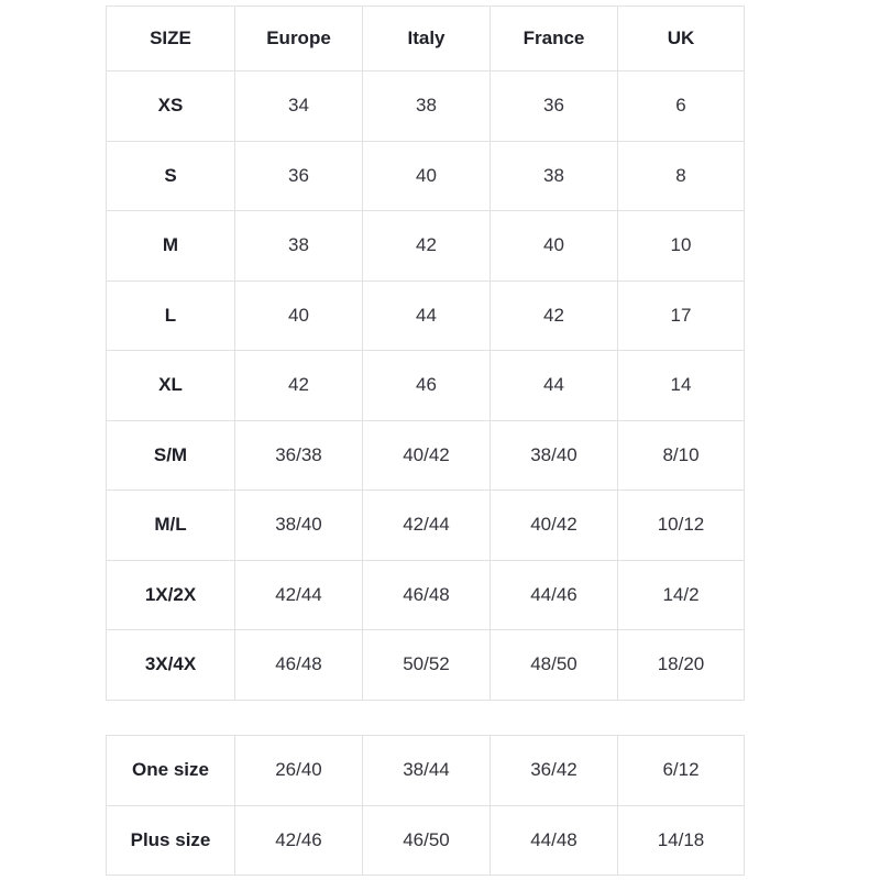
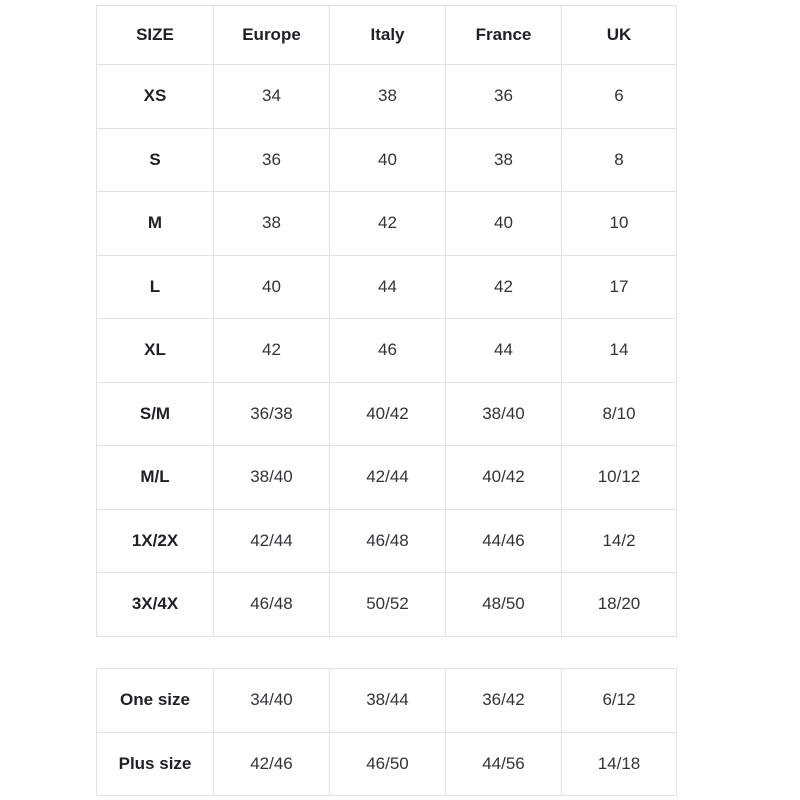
  SIZE	Europe	Italy	France	UK
  XS	34	38	36	6
  S	36	40	38	8
  M	38	42	40	10
  L	40	44	42	17
  XL	42	46	44	14
  S/M	36/38	40/42	38/40	8/10
  M/L	38/40	42/44	40/42	10/12
  1X/2X	42/44	46/48	44/46	14/2
  3X/4X	46/48	50/52	48/50	18/20
- One size	26/40	38/44	36/42	6/12
+ One size	34/40	38/44	36/42	6/12
- Plus size	42/46	46/50	44/48	14/18
+ Plus size	42/46	46/50	44/56	14/18
